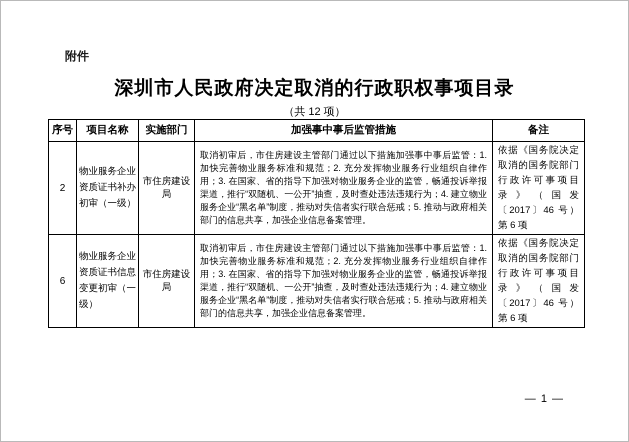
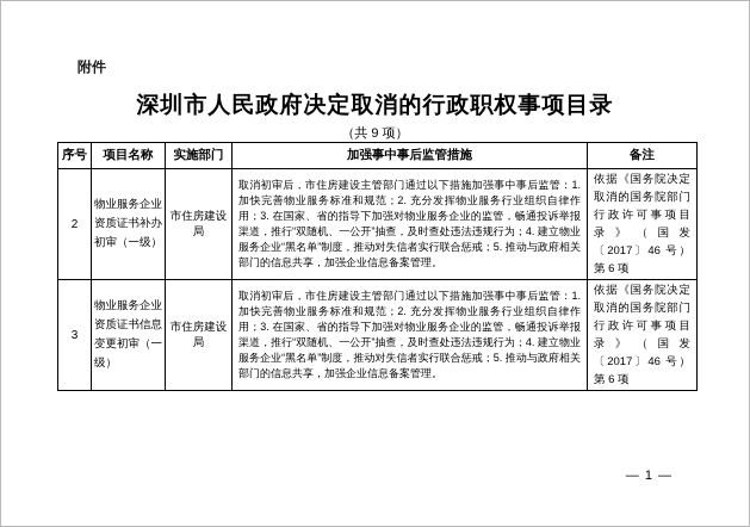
  附件
  深圳市人民政府决定取消的行政职权事项目录
- （共 12 项）
+ （共 9 项）
  序号	项目名称	实施部门	加强事中事后监管措施	备注
  2	物业服务企业资质证书补办初审（一级）	市住房建设局	取消初审后，市住房建设主管部门通过以下措施加强事中事后监管：1. 加快完善物业服务标准和规范；2. 充分发挥物业服务行业组织自律作用；3. 在国家、省的指导下加强对物业服务企业的监管，畅通投诉举报渠道，推行“双随机、一公开”抽查，及时查处违法违规行为；4. 建立物业服务企业“黑名单”制度，推动对失信者实行联合惩戒；5. 推动与政府相关部门的信息共享，加强企业信息备案管理。	依据《国务院决定取消的国务院部门行政许可事项目录》（国发〔2017〕46 号）第 6 项
- 6	物业服务企业资质证书信息变更初审（一级）	市住房建设局	取消初审后，市住房建设主管部门通过以下措施加强事中事后监管：1. 加快完善物业服务标准和规范；2. 充分发挥物业服务行业组织自律作用；3. 在国家、省的指导下加强对物业服务企业的监管，畅通投诉举报渠道，推行“双随机、一公开”抽查，及时查处违法违规行为；4. 建立物业服务企业“黑名单”制度，推动对失信者实行联合惩戒；5. 推动与政府相关部门的信息共享，加强企业信息备案管理。	依据《国务院决定取消的国务院部门行政许可事项目录》（国发〔2017〕46 号）第 6 项
+ 3	物业服务企业资质证书信息变更初审（一级）	市住房建设局	取消初审后，市住房建设主管部门通过以下措施加强事中事后监管：1. 加快完善物业服务标准和规范；2. 充分发挥物业服务行业组织自律作用；3. 在国家、省的指导下加强对物业服务企业的监管，畅通投诉举报渠道，推行“双随机、一公开”抽查，及时查处违法违规行为；4. 建立物业服务企业“黑名单”制度，推动对失信者实行联合惩戒；5. 推动与政府相关部门的信息共享，加强企业信息备案管理。	依据《国务院决定取消的国务院部门行政许可事项目录》（国发〔2017〕46 号）第 6 项
  — 1 —
